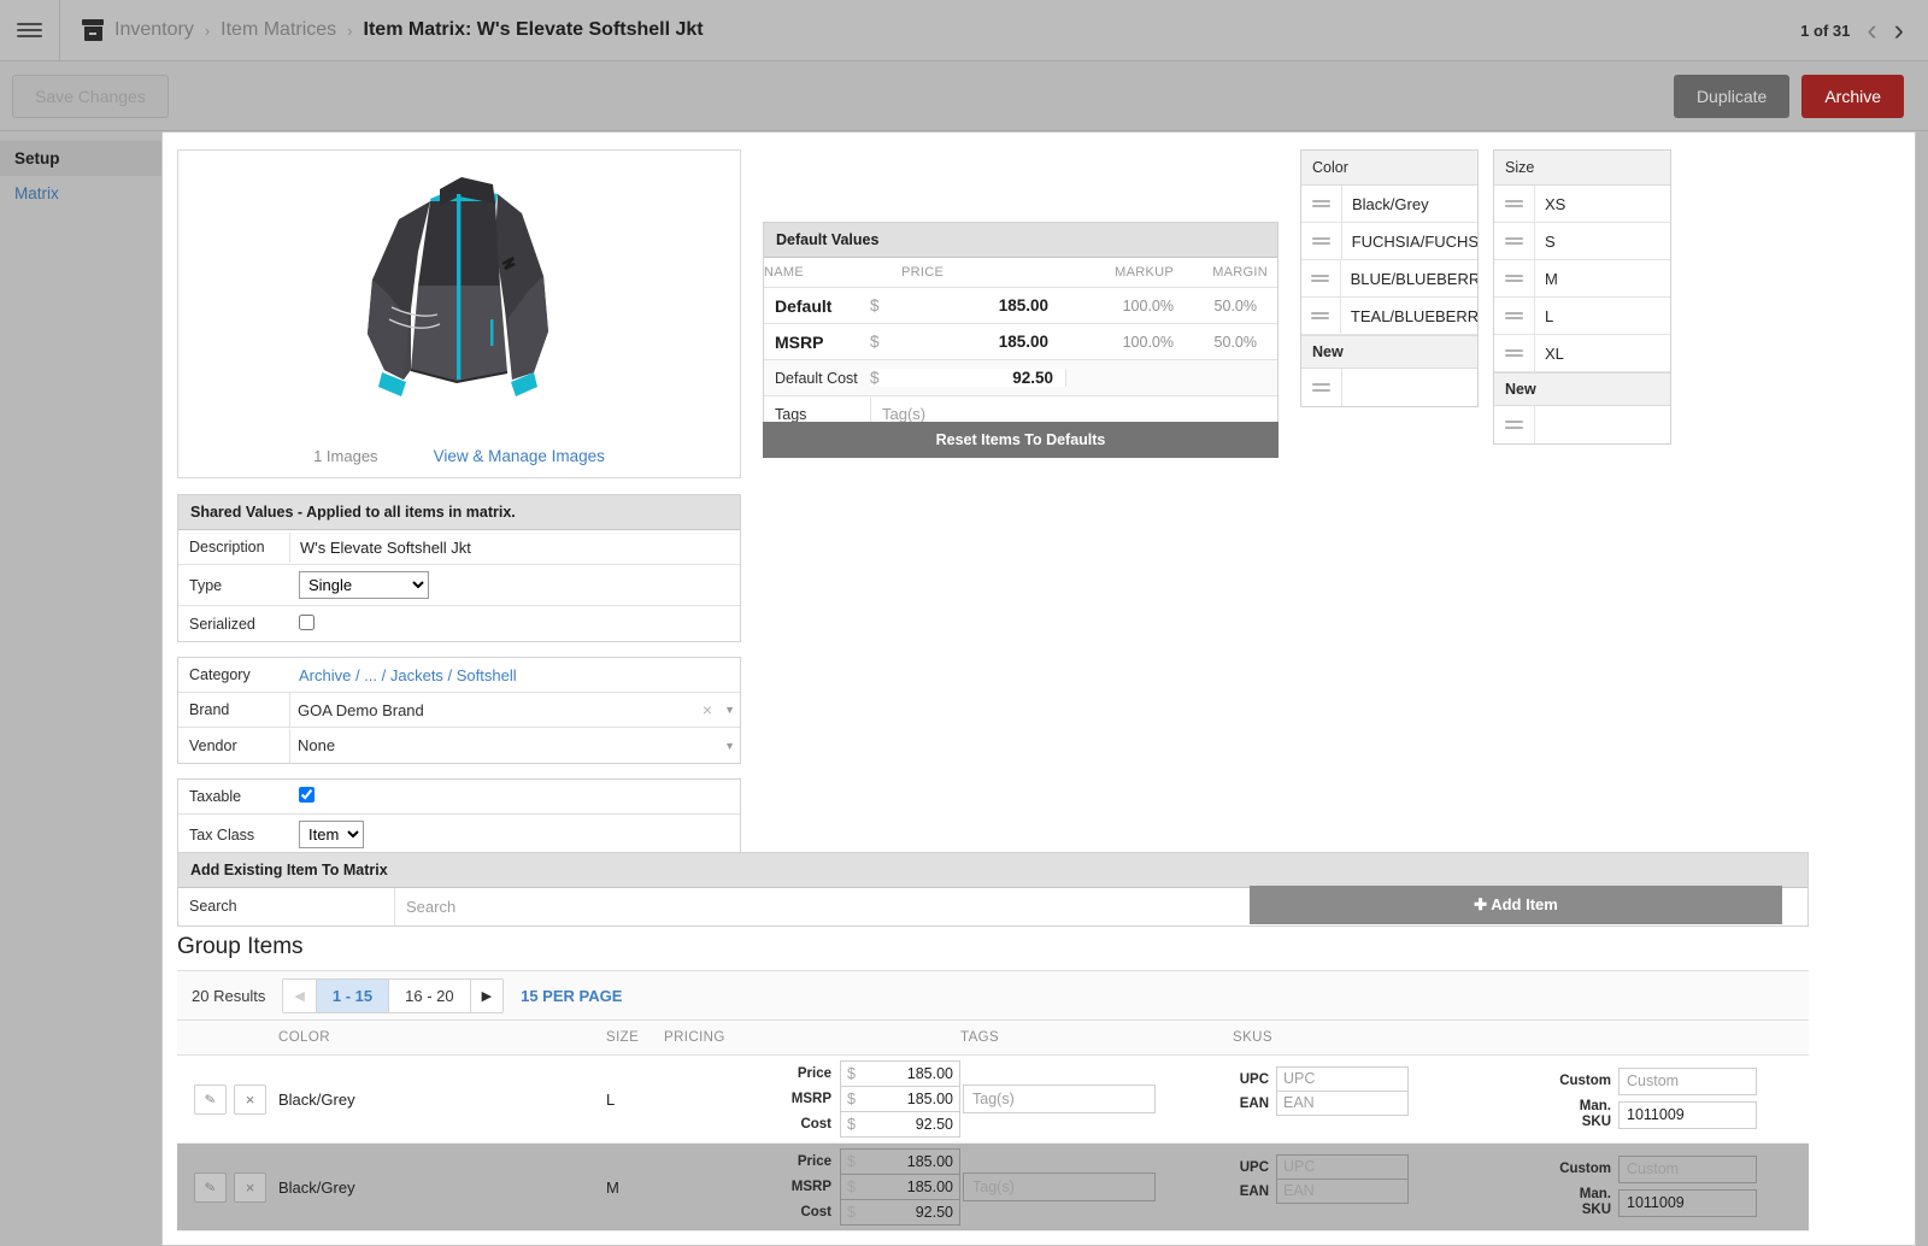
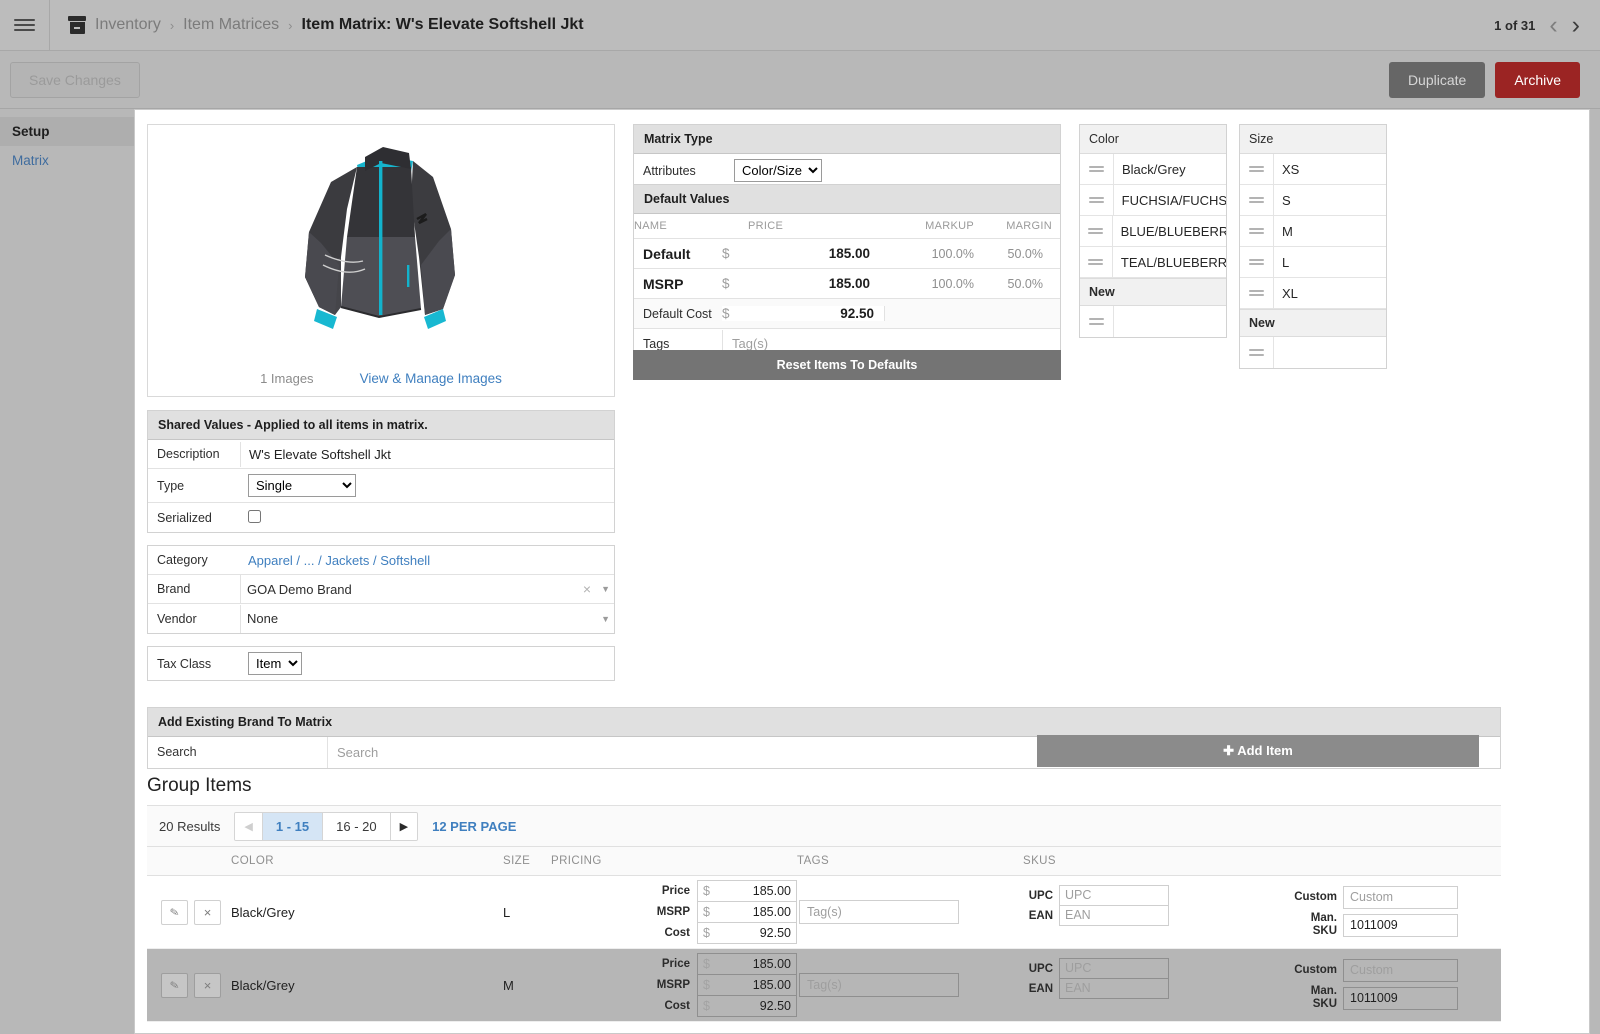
  Inventory
  ›
  Item Matrices
  ›
  Item Matrix: W's Elevate Softshell Jkt
  1 of 31
  ‹
  ›
  Save Changes
  Duplicate
  Archive
  Setup
  Matrix
  1 Images
  View & Manage Images
+ Matrix Type
+ Attributes
+ Color/Size
  Default Values
  NAME
  PRICE
  MARKUP
  MARGIN
  Default
  $
  185.00
  100.0%
  50.0%
  MSRP
  $
  185.00
  100.0%
  50.0%
  Default Cost
  $
  92.50
  Tags
  Tag(s)
  Reset Items To Defaults
  Color
  Black/Grey
  FUCHSIA/FUCHS
  BLUE/BLUEBERR
  TEAL/BLUEBERR
  New
  Size
  XS
  S
  M
  L
  XL
  New
  Shared Values - Applied to all items in matrix.
  Description
  W's Elevate Softshell Jkt
  Type
  Single
  Serialized
  Category
- Archive / ... / Jackets / Softshell
+ Apparel / ... / Jackets / Softshell
  Brand
  GOA Demo Brand
  ×
  ▼
  Vendor
  None
  ▼
- Taxable
  Tax Class
  Item
- Add Existing Item To Matrix
+ Add Existing Brand To Matrix
  Search
  Search
  ✚ Add Item
  Group Items
  20 Results
  ◀
  1 - 15
  16 - 20
  ▶
- 15 PER PAGE
+ 12 PER PAGE
  COLOR
  SIZE
  PRICING
  TAGS
  SKUS
  ×
  Black/Grey
  L
  Price
  $
  185.00
  MSRP
  $
  185.00
  Cost
  $
  92.50
  Tag(s)
  UPC
  UPC
  EAN
  EAN
  Custom
  Custom
  Man. SKU
  1011009
  ×
  Black/Grey
  M
  Price
  185.00
  MSRP
  185.00
  Cost
  92.50
  Tag(s)
  UPC
  UPC
  EAN
  EAN
  Custom
  Custom
  Man. SKU
  1011009
